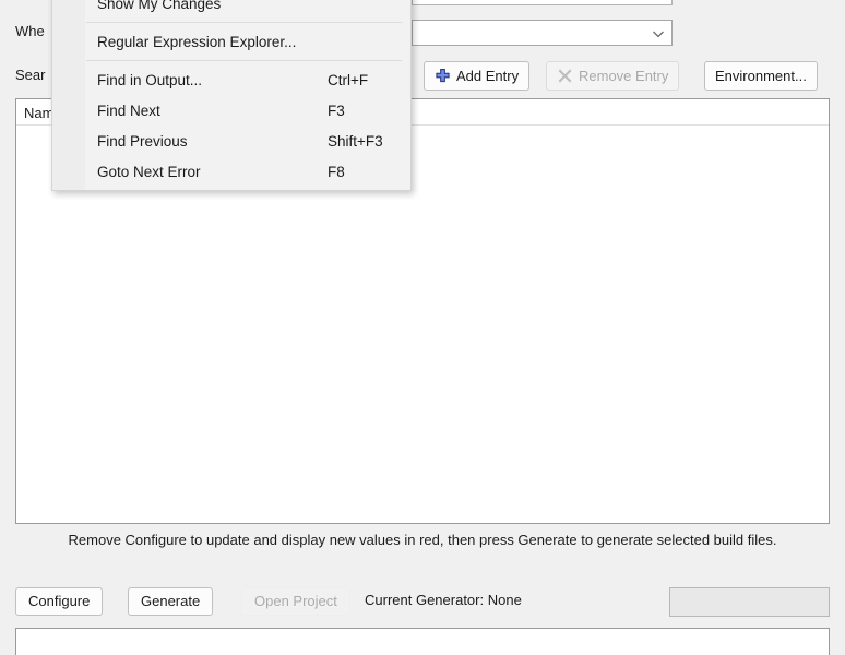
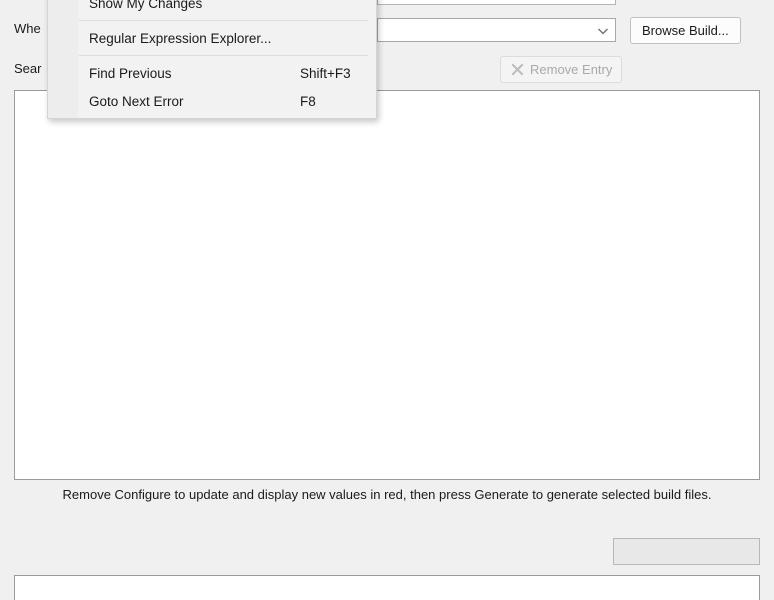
  Whe
+ Browse Build...
  Sear
- Add Entry
  Remove Entry
- Environment...
- Nam
  Remove Configure to update and display new values in red, then press Generate to generate selected build files.
- Configure
- Generate
- Open Project
- Current Generator: None
  Show My Changes
  Regular Expression Explorer...
- Find in Output...
- Ctrl+F
- Find Next
- F3
  Find Previous
  Shift+F3
  Goto Next Error
  F8
